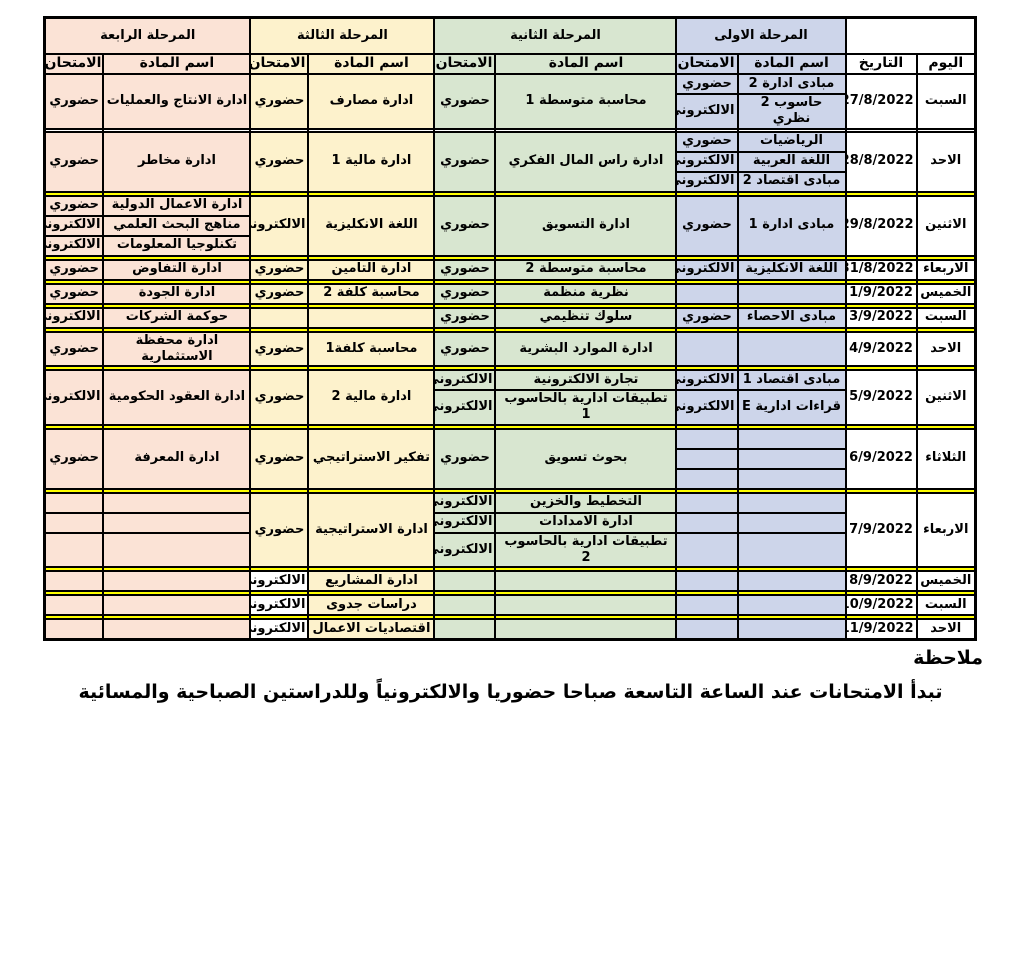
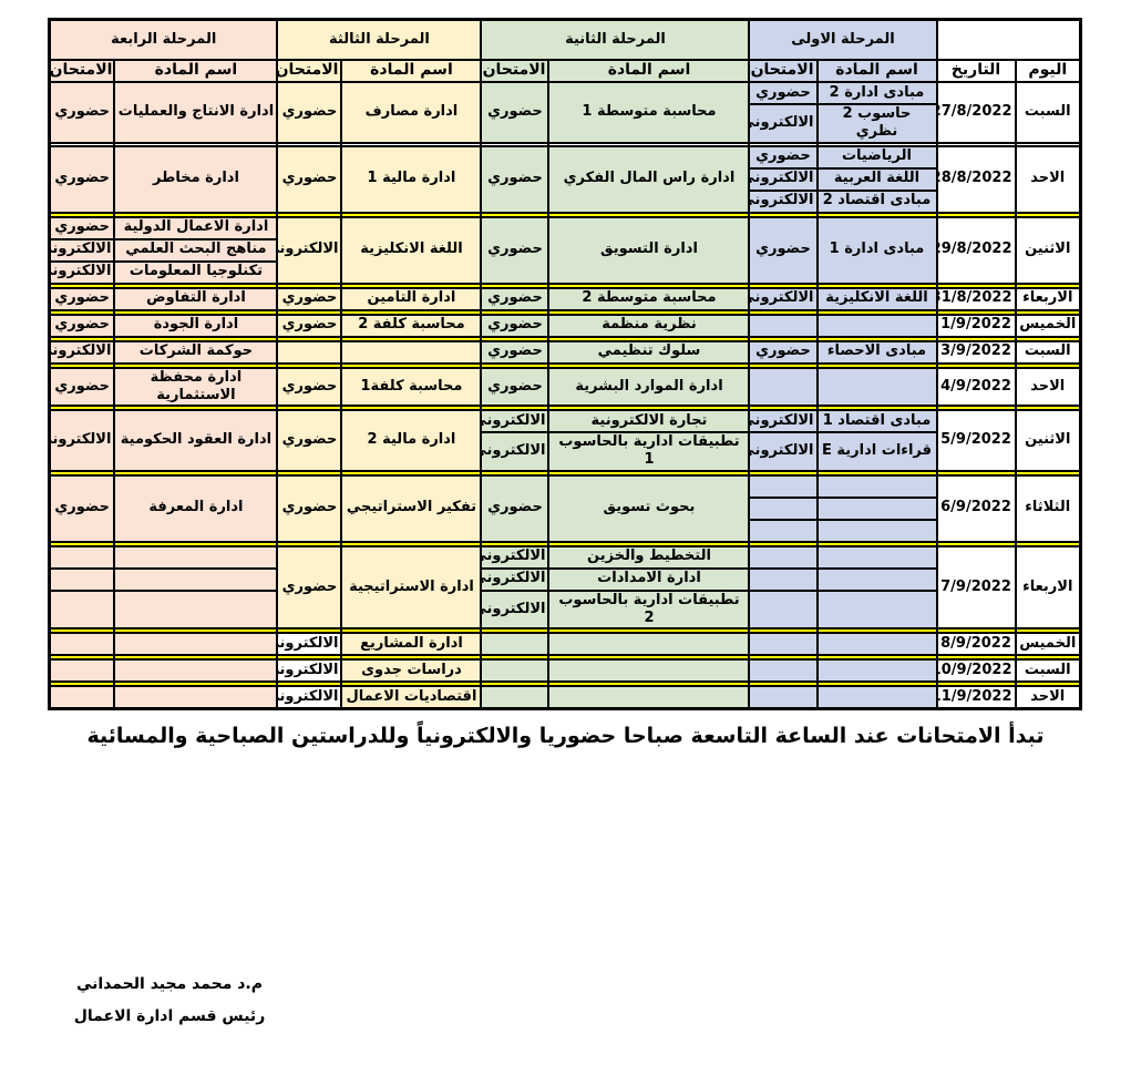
  	المرحلة الاولى	المرحلة الثانية	المرحلة الثالثة	المرحلة الرابعة
  اليوم	التاريخ	اسم المادة	الامتحان	اسم المادة	الامتحان	اسم المادة	الامتحان	اسم المادة	الامتحان
  السبت	7/8/2022	مبادى ادارة 2	حضوري	محاسبة متوسطة 1	حضوري	ادارة مصارف	حضوري	ادارة الانتاج والعمليات	حضوري
  حاسوب 2 نظري	الالكترون
  الاحد	8/8/2022	الرياضيات	حضوري	ادارة راس المال الفكري	حضوري	ادارة مالية 1	حضوري	ادارة مخاطر	حضوري
  اللغة العربية	الالكترون
  مبادى اقتصاد 2	الالكترون
  الاثنين	9/8/2022	مبادى ادارة 1	حضوري	ادارة التسويق	حضوري	اللغة الانكليزية	الالكترون	ادارة الاعمال الدولية	حضوري
  مناهج البحث العلمي	الالكترون
  تكنلوجيا المعلومات	الالكترون
  الاربعاء	1/8/2022	اللغة الانكليزية	الالكترون	محاسبة متوسطة 2	حضوري	ادارة التامين	حضوري	ادارة التفاوض	حضوري
  الخميس	1/9/2022			نظرية منظمة	حضوري	محاسبة كلفة 2	حضوري	ادارة الجودة	حضوري
  السبت	3/9/2022	مبادى الاحصاء	حضوري	سلوك تنظيمي	حضوري			حوكمة الشركات	الالكترون
  الاحد	4/9/2022			ادارة الموارد البشرية	حضوري	محاسبة كلفة1	حضوري	ادارة محفظة الاستثمارية	حضوري
  الاثنين	5/9/2022	مبادى اقتصاد 1	الالكترون	تجارة الالكترونية	الالكترون	ادارة مالية 2	حضوري	ادارة العقود الحكومية	الالكترون
  قراءات ادارية E	الالكترون	تطبيقات ادارية بالحاسوب 1	الالكترون
  الثلاثاء	6/9/2022			بحوث تسويق	حضوري	تفكير الاستراتيجي	حضوري	ادارة المعرفة	حضوري
  الاربعاء	7/9/2022			التخطيط والخزين	الالكترون	ادارة الاستراتيجية	حضوري
  		ادارة الامدادات	الالكترون
  		تطبيقات ادارية بالحاسوب 2	الالكترون
  الخميس	8/9/2022					ادارة المشاريع	الالكترون
  السبت	0/9/2022					دراسات جدوى	الالكترون
  الاحد	1/9/2022					اقتصاديات الاعمال	الالكترون
- ملاحظة
  تبدأ الامتحانات عند الساعة التاسعة صباحا حضوريا والالكترونياً وللدراستين الصباحية والمسائية
+ م.د محمد مجيد الحمداني
+ رئيس قسم ادارة الاعمال
